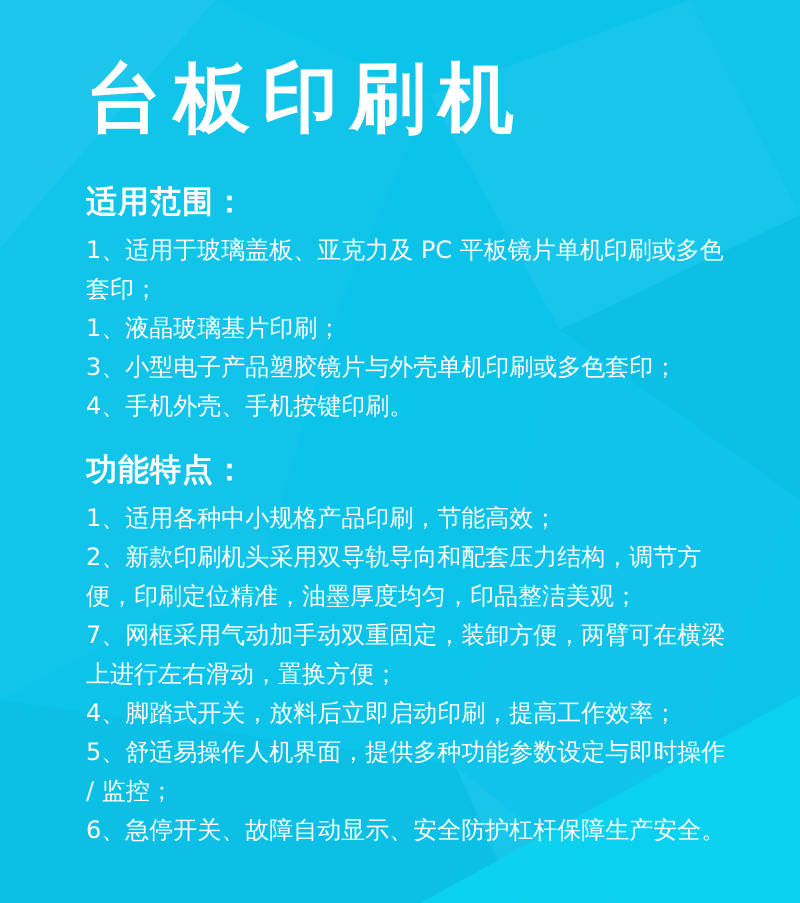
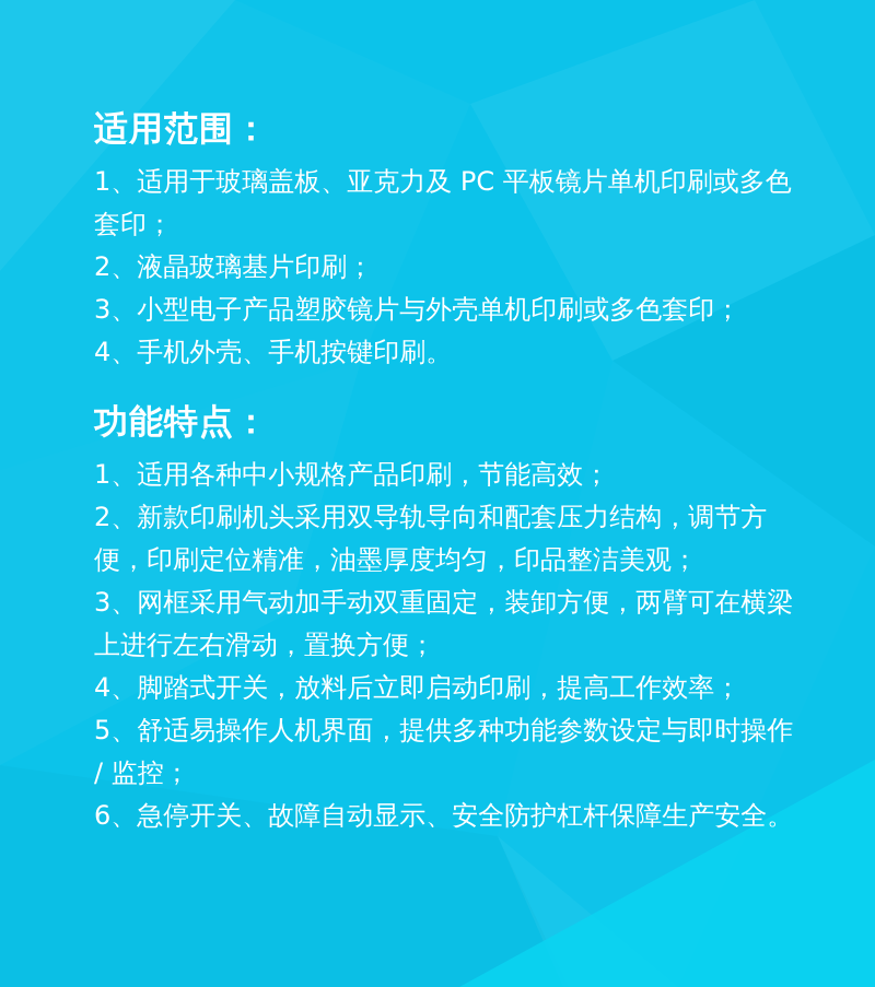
- 台板印刷机
  适用范围：
  1、适用于玻璃盖板、亚克力及 PC 平板镜片单机印刷或多色套印；
- 1、液晶玻璃基片印刷；
+ 2、液晶玻璃基片印刷；
  3、小型电子产品塑胶镜片与外壳单机印刷或多色套印；
  4、手机外壳、手机按键印刷。
  功能特点：
  1、适用各种中小规格产品印刷，节能高效；
  2、新款印刷机头采用双导轨导向和配套压力结构，调节方便，印刷定位精准，油墨厚度均匀，印品整洁美观；
- 7、网框采用气动加手动双重固定，装卸方便，两臂可在横梁上进行左右滑动，置换方便；
+ 3、网框采用气动加手动双重固定，装卸方便，两臂可在横梁上进行左右滑动，置换方便；
  4、脚踏式开关，放料后立即启动印刷，提高工作效率；
  5、舒适易操作人机界面，提供多种功能参数设定与即时操作 / 监控；
  6、急停开关、故障自动显示、安全防护杠杆保障生产安全。
